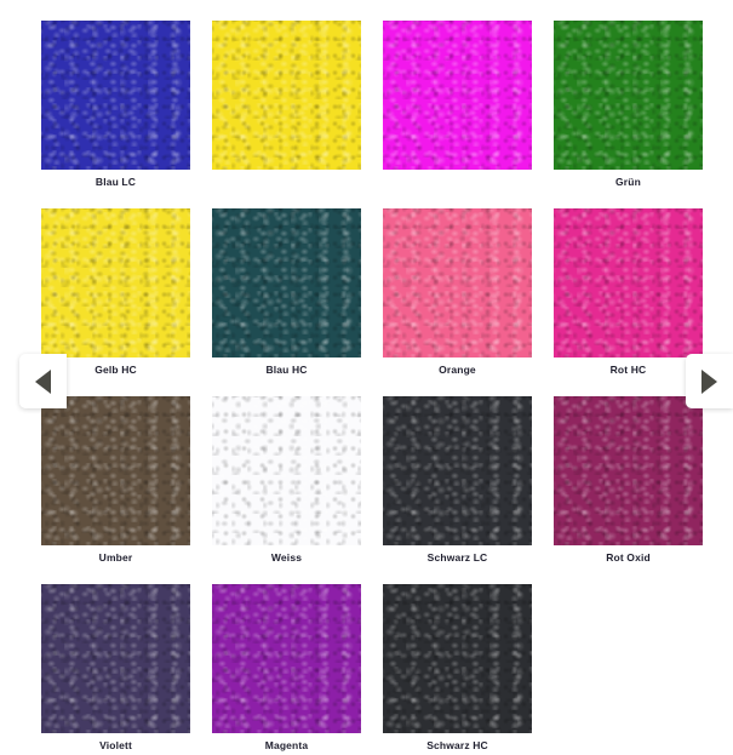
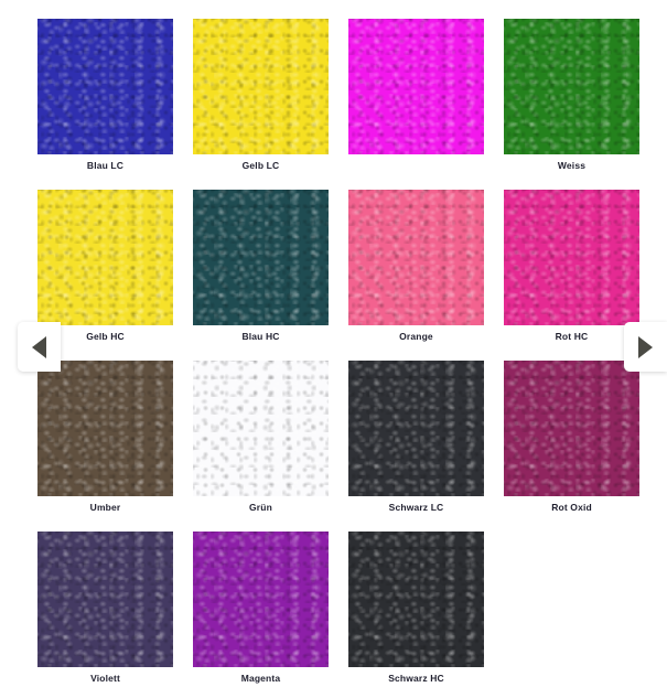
  Blau LC
+ Gelb LC
- Grün
+ Weiss
  Gelb HC
  Blau HC
  Orange
  Rot HC
  Umber
- Weiss
+ Grün
  Schwarz LC
  Rot Oxid
  Violett
  Magenta
  Schwarz HC
